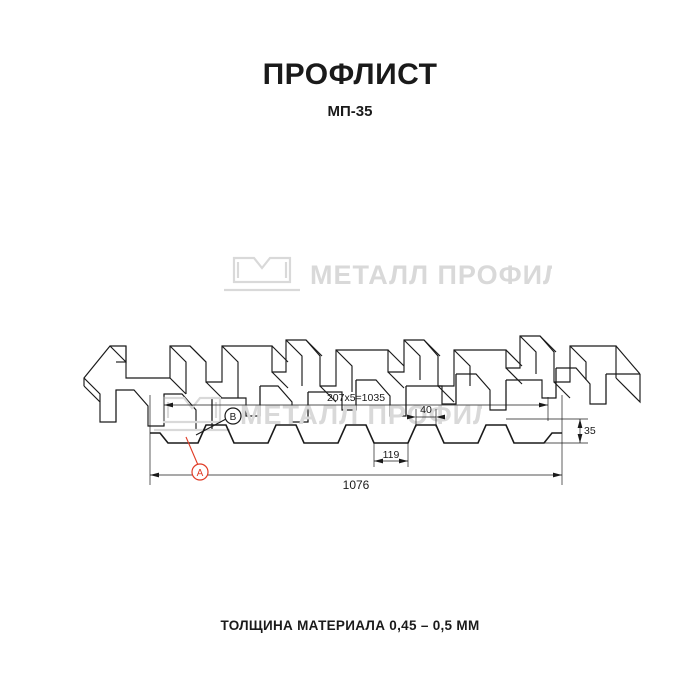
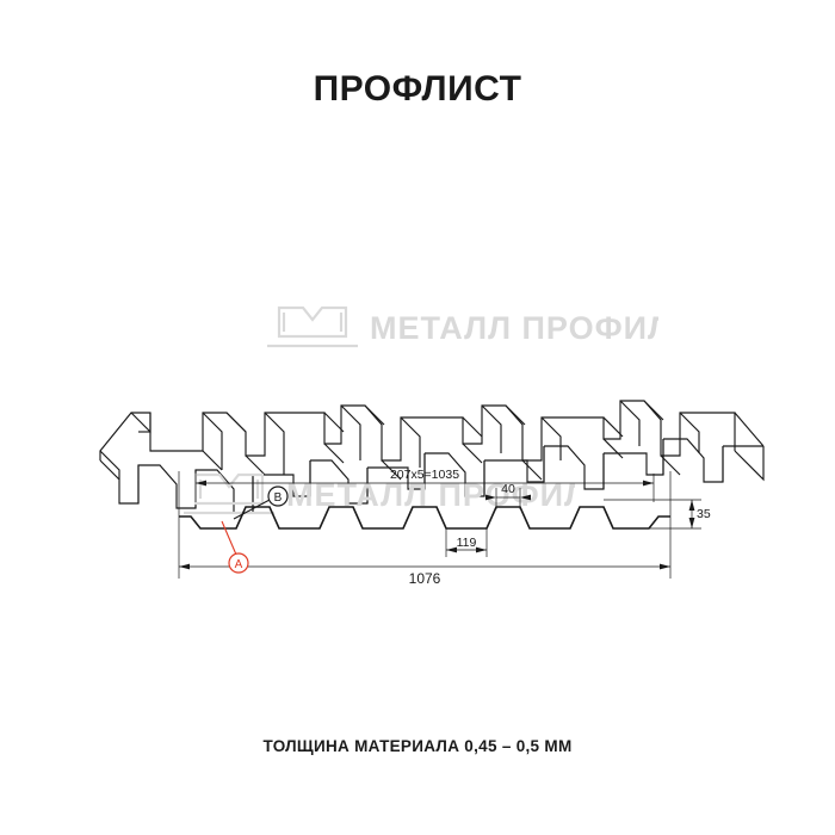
  ПРОФЛИСТ
- МП-35
  МЕТАЛЛ ПРОФИ
  МЕТАЛЛ ПРОФИ
  207х5=1035
  1076
  119
  40
  35
  A
  B
  ТОЛЩИНА МАТЕРИАЛА 0,45 – 0,5 ММ
